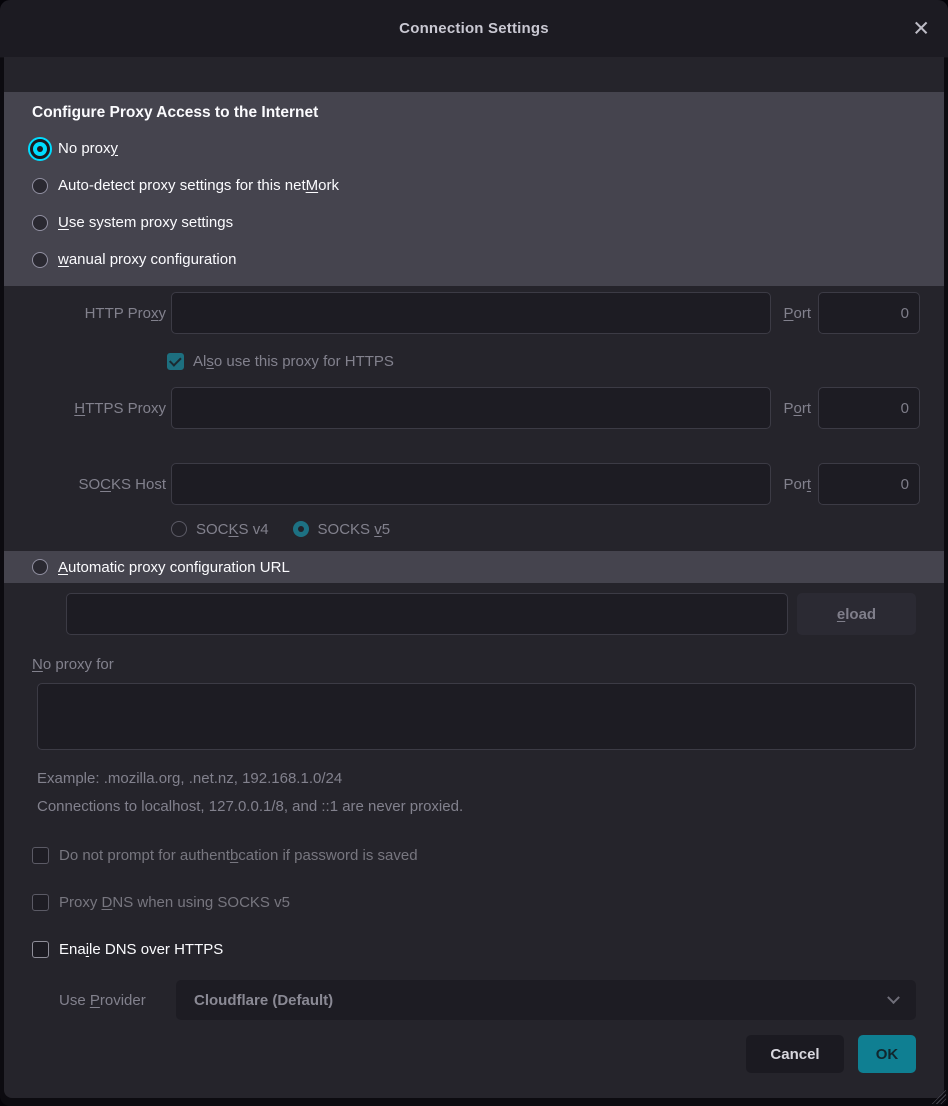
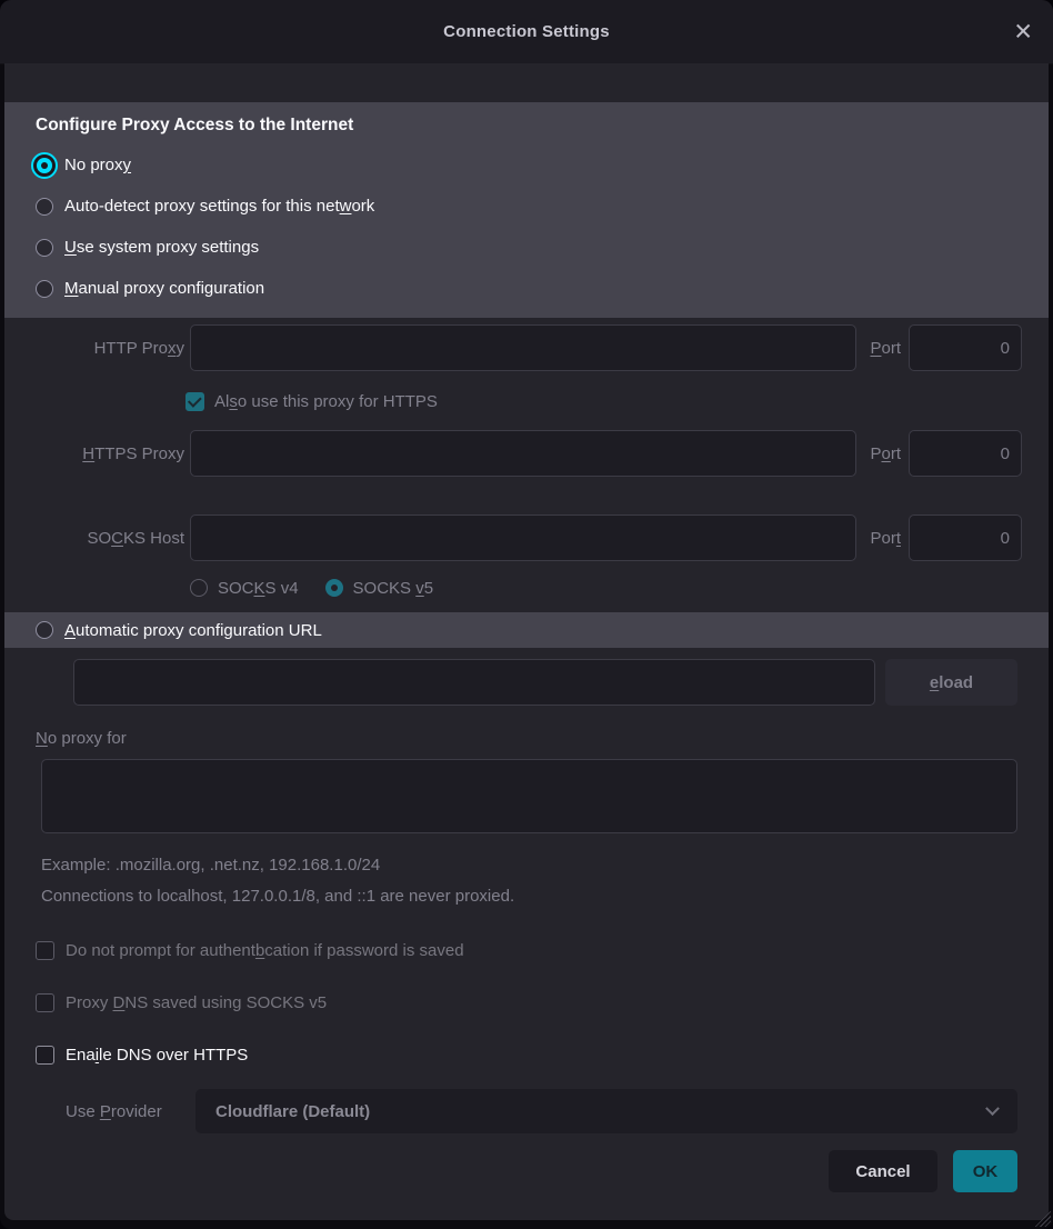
  Connection Settings
  ✕
  Configure Proxy Access to the Internet
  No proxy
- Auto-detect proxy settings for this netMork
+ Auto-detect proxy settings for this network
  Use system proxy settings
- wanual proxy configuration
+ Manual proxy configuration
  HTTP Proxy
  Port
  0
  Also use this proxy for HTTPS
  HTTPS Proxy
  Port
  0
  SOCKS Host
  Port
  0
  SOCKS v4
  SOCKS v5
  Automatic proxy configuration URL
  eload
  No proxy for
  Example: .mozilla.org, .net.nz, 192.168.1.0/24
  Connections to localhost, 127.0.0.1/8, and ::1 are never proxied.
  Do not prompt for authentbcation if password is saved
- Proxy DNS when using SOCKS v5
+ Proxy DNS saved using SOCKS v5
  Enaile DNS over HTTPS
  Use Provider
  Cloudflare (Default)
  Cancel
  OK
